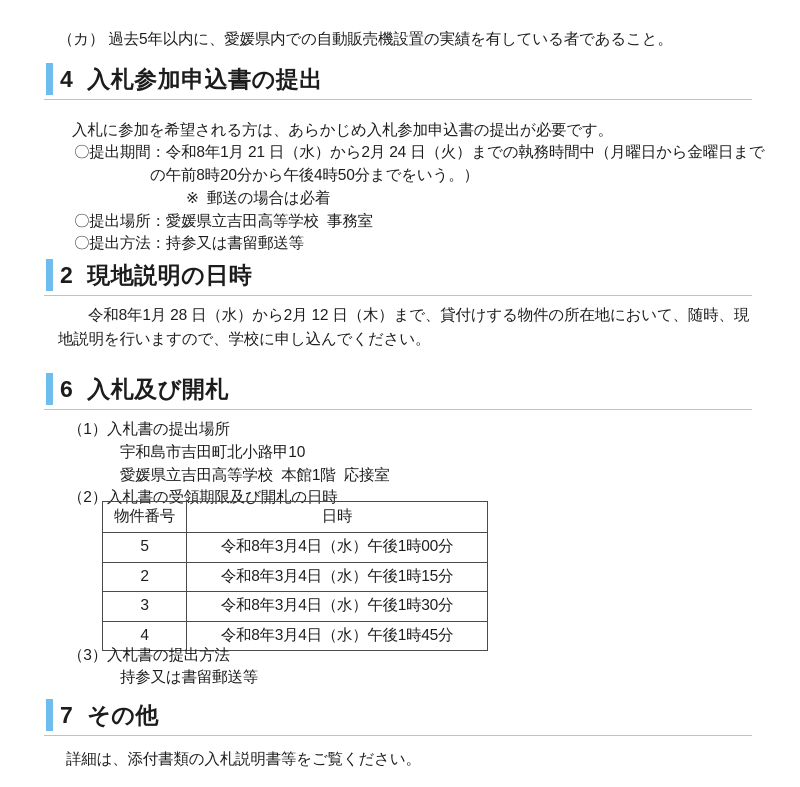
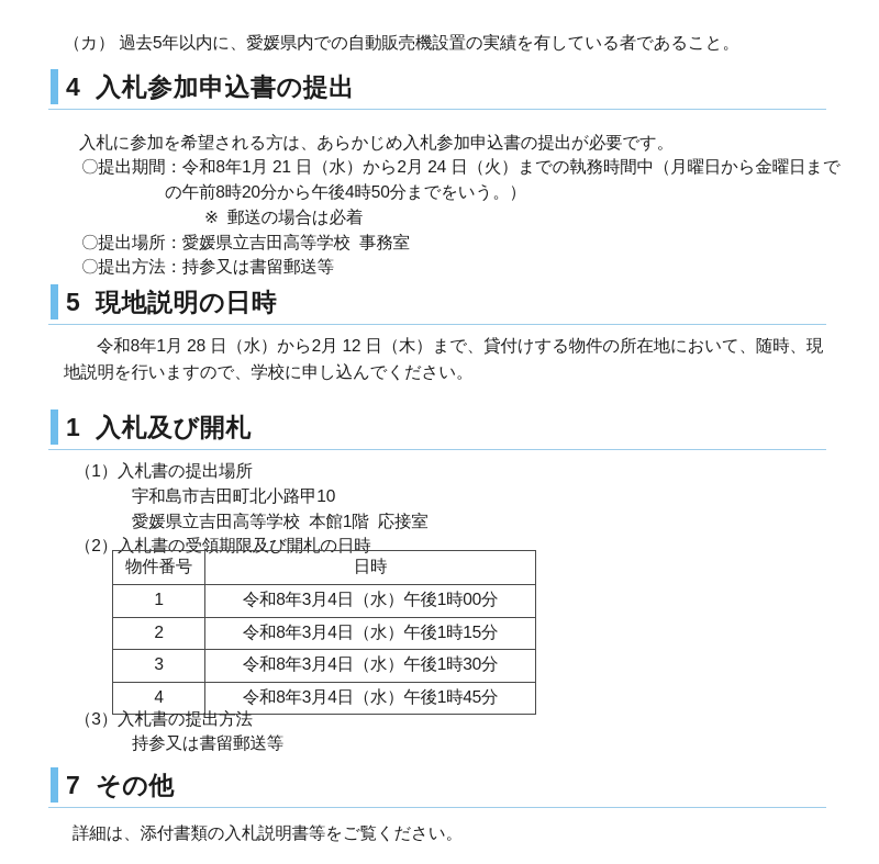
  （カ） 過去5年以内に、愛媛県内での自動販売機設置の実績を有している者であること。
  4 入札参加申込書の提出
  入札に参加を希望される方は、あらかじめ入札参加申込書の提出が必要です。
  〇提出期間：令和8年1月 21 日（水）から2月 24 日（火）までの執務時間中（月曜日から金曜日まで
  の午前8時20分から午後4時50分までをいう。）
  ※ 郵送の場合は必着
  〇提出場所：愛媛県立吉田高等学校 事務室
  〇提出方法：持参又は書留郵送等
- 2 現地説明の日時
+ 5 現地説明の日時
  令和8年1月 28 日（水）から2月 12 日（木）まで、貸付けする物件の所在地において、随時、現地説明を行いますので、学校に申し込んでください。
- 6 入札及び開札
+ 1 入札及び開札
  （1）入札書の提出場所
  宇和島市吉田町北小路甲10
  愛媛県立吉田高等学校 本館1階 応接室
  （2）入札書の受領期限及び開札の日時
  物件番号	日時
- 5	令和8年3月4日（水）午後1時00分
+ 1	令和8年3月4日（水）午後1時00分
  2	令和8年3月4日（水）午後1時15分
  3	令和8年3月4日（水）午後1時30分
  4	令和8年3月4日（水）午後1時45分
  （3）入札書の提出方法
  持参又は書留郵送等
  7 その他
  詳細は、添付書類の入札説明書等をご覧ください。
